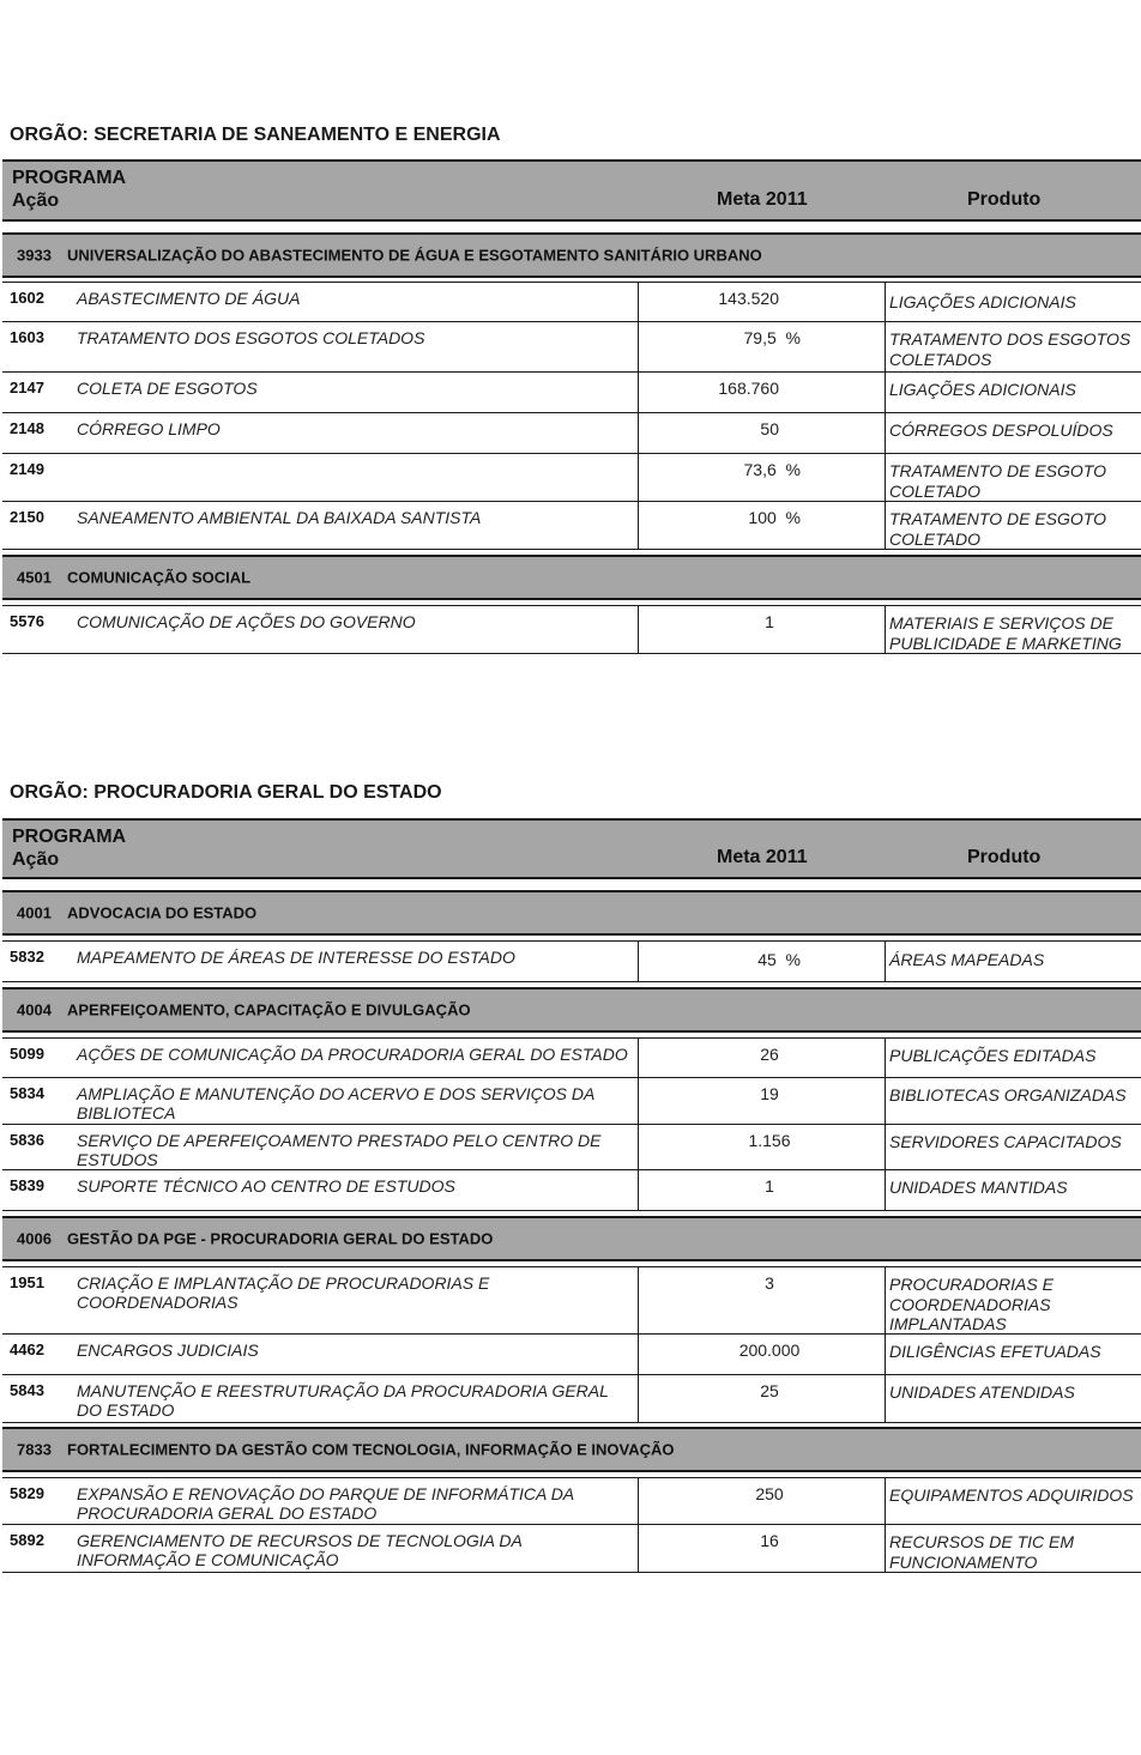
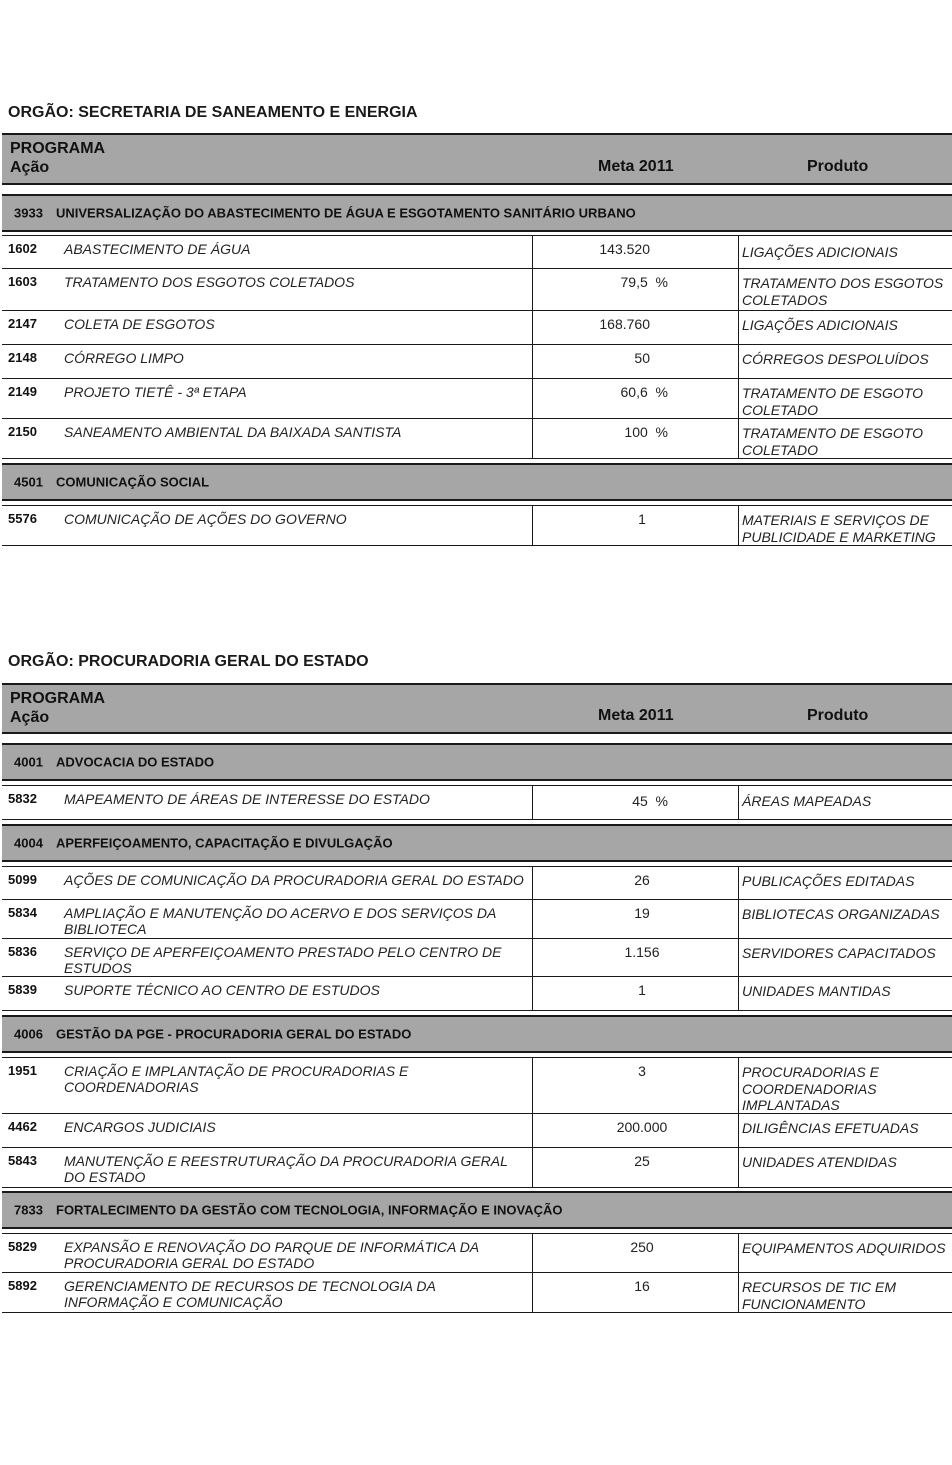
  ORGÃO: SECRETARIA DE SANEAMENTO E ENERGIA
  PROGRAMA
  Ação
  Meta 2011
  Produto
  3933
  UNIVERSALIZAÇÃO DO ABASTECIMENTO DE ÁGUA E ESGOTAMENTO SANITÁRIO URBANO
  1602
  ABASTECIMENTO DE ÁGUA
  143.520
  LIGAÇÕES ADICIONAIS
  1603
  TRATAMENTO DOS ESGOTOS COLETADOS
  79,5 %
  TRATAMENTO DOS ESGOTOS COLETADOS
  2147
  COLETA DE ESGOTOS
  168.760
  LIGAÇÕES ADICIONAIS
  2148
  CÓRREGO LIMPO
  50
  CÓRREGOS DESPOLUÍDOS
  2149
+ PROJETO TIETÊ - 3ª ETAPA
- 73,6 %
+ 60,6 %
  TRATAMENTO DE ESGOTO COLETADO
  2150
  SANEAMENTO AMBIENTAL DA BAIXADA SANTISTA
  100 %
  TRATAMENTO DE ESGOTO COLETADO
  4501
  COMUNICAÇÃO SOCIAL
  5576
  COMUNICAÇÃO DE AÇÕES DO GOVERNO
  1
  MATERIAIS E SERVIÇOS DE PUBLICIDADE E MARKETING
  ORGÃO: PROCURADORIA GERAL DO ESTADO
  PROGRAMA
  Ação
  Meta 2011
  Produto
  4001
  ADVOCACIA DO ESTADO
  5832
  MAPEAMENTO DE ÁREAS DE INTERESSE DO ESTADO
  45 %
  ÁREAS MAPEADAS
  4004
  APERFEIÇOAMENTO, CAPACITAÇÃO E DIVULGAÇÃO
  5099
  AÇÕES DE COMUNICAÇÃO DA PROCURADORIA GERAL DO ESTADO
  26
  PUBLICAÇÕES EDITADAS
  5834
  AMPLIAÇÃO E MANUTENÇÃO DO ACERVO E DOS SERVIÇOS DA BIBLIOTECA
  19
  BIBLIOTECAS ORGANIZADAS
  5836
  SERVIÇO DE APERFEIÇOAMENTO PRESTADO PELO CENTRO DE ESTUDOS
  1.156
  SERVIDORES CAPACITADOS
  5839
  SUPORTE TÉCNICO AO CENTRO DE ESTUDOS
  1
  UNIDADES MANTIDAS
  4006
  GESTÃO DA PGE - PROCURADORIA GERAL DO ESTADO
  1951
  CRIAÇÃO E IMPLANTAÇÃO DE PROCURADORIAS E COORDENADORIAS
  3
  PROCURADORIAS E COORDENADORIAS IMPLANTADAS
  4462
  ENCARGOS JUDICIAIS
  200.000
  DILIGÊNCIAS EFETUADAS
  5843
  MANUTENÇÃO E REESTRUTURAÇÃO DA PROCURADORIA GERAL DO ESTADO
  25
  UNIDADES ATENDIDAS
  7833
  FORTALECIMENTO DA GESTÃO COM TECNOLOGIA, INFORMAÇÃO E INOVAÇÃO
  5829
  EXPANSÃO E RENOVAÇÃO DO PARQUE DE INFORMÁTICA DA PROCURADORIA GERAL DO ESTADO
  250
  EQUIPAMENTOS ADQUIRIDOS
  5892
  GERENCIAMENTO DE RECURSOS DE TECNOLOGIA DA INFORMAÇÃO E COMUNICAÇÃO
  16
  RECURSOS DE TIC EM FUNCIONAMENTO
